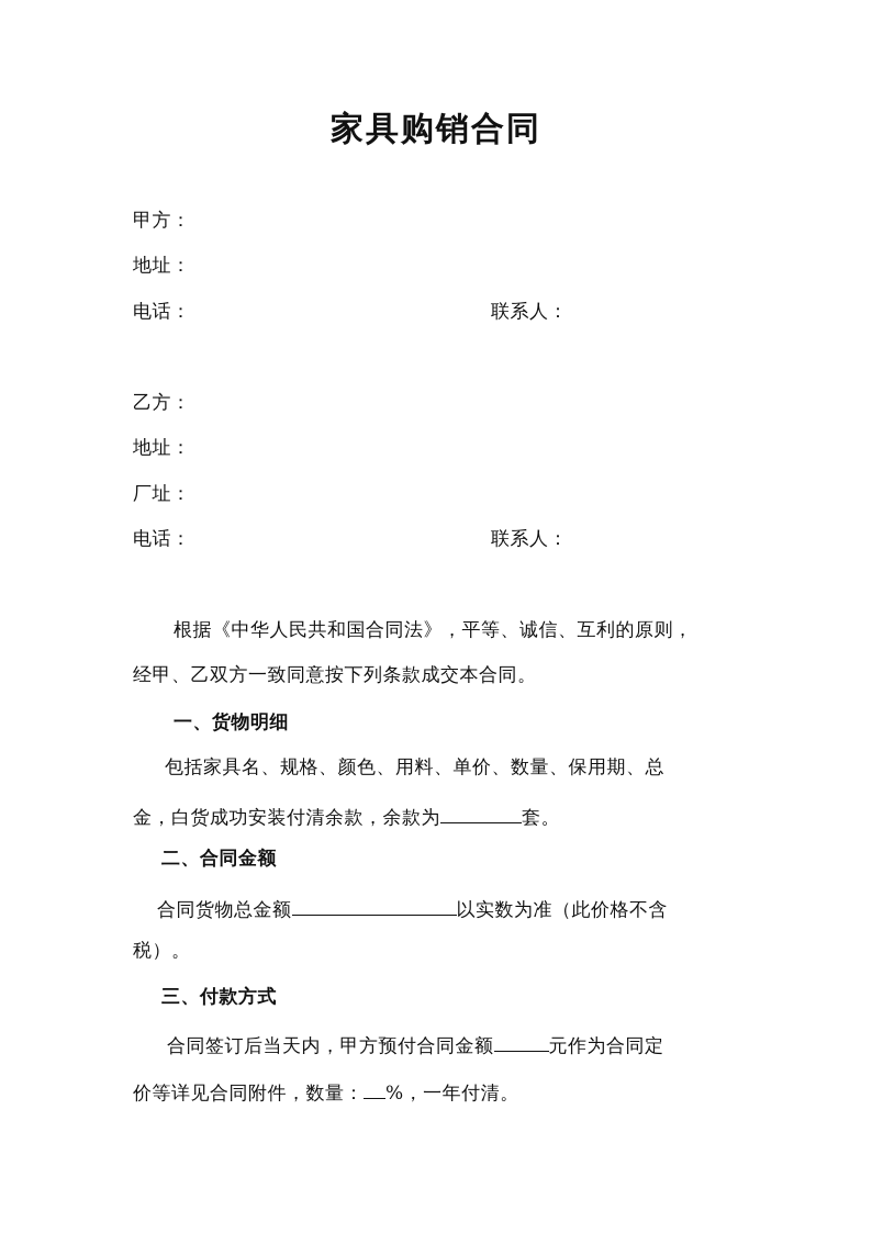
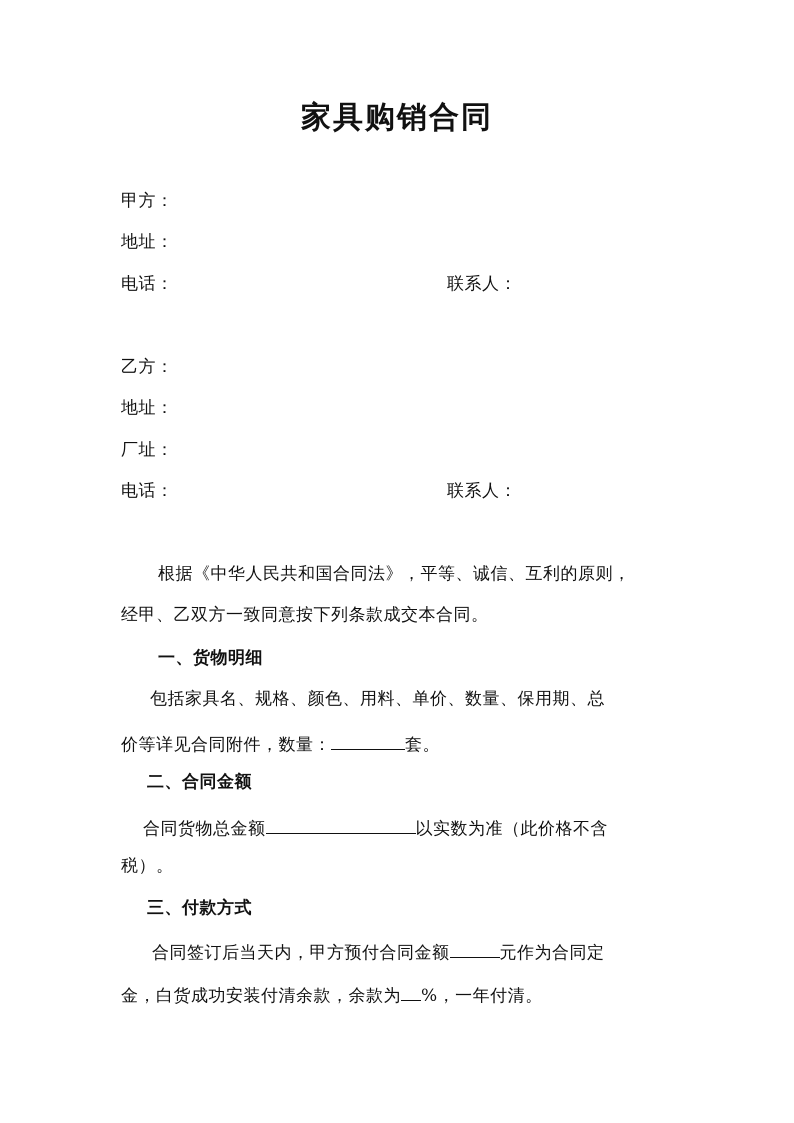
  家具购销合同
  甲方：
  地址：
  电话：
  联系人：
  乙方：
  地址：
  厂址：
  电话：
  联系人：
  根据《中华人民共和国合同法》，平等、诚信、互利的原则，
  经甲、乙双方一致同意按下列条款成交本合同。
  一、货物明细
  包括家具名、规格、颜色、用料、单价、数量、保用期、总
- 金，白货成功安装付清余款，余款为 套。
+ 价等详见合同附件，数量： 套。
  二、合同金额
  合同货物总金额 以实数为准（此价格不含
  税）。
  三、付款方式
  合同签订后当天内，甲方预付合同金额 元作为合同定
- 价等详见合同附件，数量： %，一年付清。
+ 金，白货成功安装付清余款，余款为 %，一年付清。
